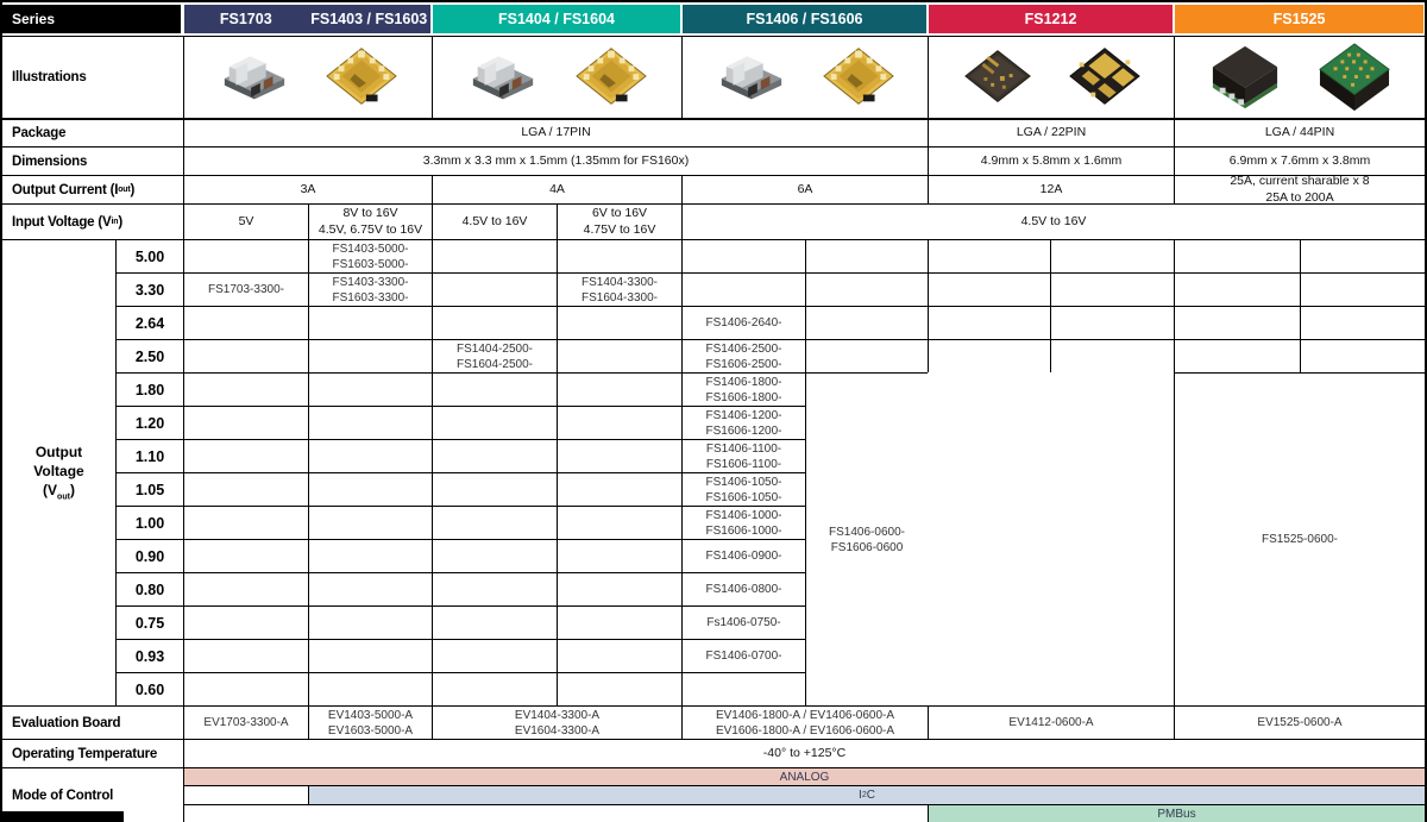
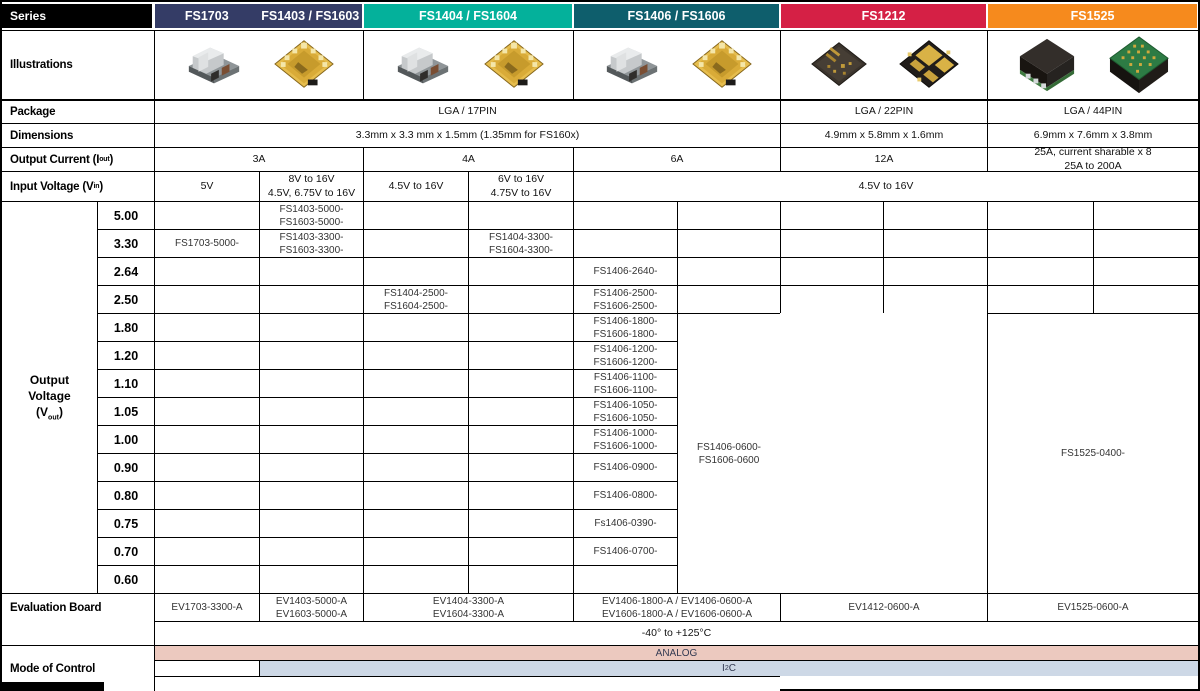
  Series
  FS1703
  FS1403 / FS1603
  FS1404 / FS1604
  FS1406 / FS1606
  FS1212
  FS1525
  Illustrations
  Package
  LGA / 17PIN
  LGA / 22PIN
  LGA / 44PIN
  Dimensions
  3.3mm x 3.3 mm x 1.5mm (1.35mm for FS160x)
  4.9mm x 5.8mm x 1.6mm
  6.9mm x 7.6mm x 3.8mm
  Output Current (I
  )
  3A
  4A
  6A
  12A
  25A, current sharable x 8
  25A to 200A
  Input Voltage (V
  )
  5V
  8V to 16V
  4.5V, 6.75V to 16V
  4.5V to 16V
  6V to 16V
  4.75V to 16V
  4.5V to 16V
  Output
  Voltage
  Evaluation Board
  EV1703-3300-A
  EV1403-5000-A
  EV1603-5000-A
  EV1404-3300-A
  EV1604-3300-A
  EV1406-1800-A / EV1406-0600-A
  EV1606-1800-A / EV1606-0600-A
  EV1412-0600-A
  EV1525-0600-A
- Operating Temperature
  -40° to +125°C
  Mode of Control
  ANALOG
  I
  C
- PMBus
  5.00
  FS1403-5000-
  FS1603-5000-
  3.30
- FS1703-3300-
+ FS1703-5000-
  FS1403-3300-
  FS1603-3300-
  FS1404-3300-
  FS1604-3300-
  2.64
  FS1406-2640-
  2.50
  FS1404-2500-
  FS1604-2500-
  FS1406-2500-
  FS1606-2500-
  1.80
  FS1406-1800-
  FS1606-1800-
  1.20
  FS1406-1200-
  FS1606-1200-
  1.10
  FS1406-1100-
  FS1606-1100-
  1.05
  FS1406-1050-
  FS1606-1050-
  1.00
  FS1406-1000-
  FS1606-1000-
  0.90
  FS1406-0900-
  0.80
  FS1406-0800-
  0.75
- Fs1406-0750-
+ Fs1406-0390-
- 0.93
+ 0.70
  FS1406-0700-
  0.60
  FS1406-0600-
  FS1606-0600
- FS1525-0600-
+ FS1525-0400-
